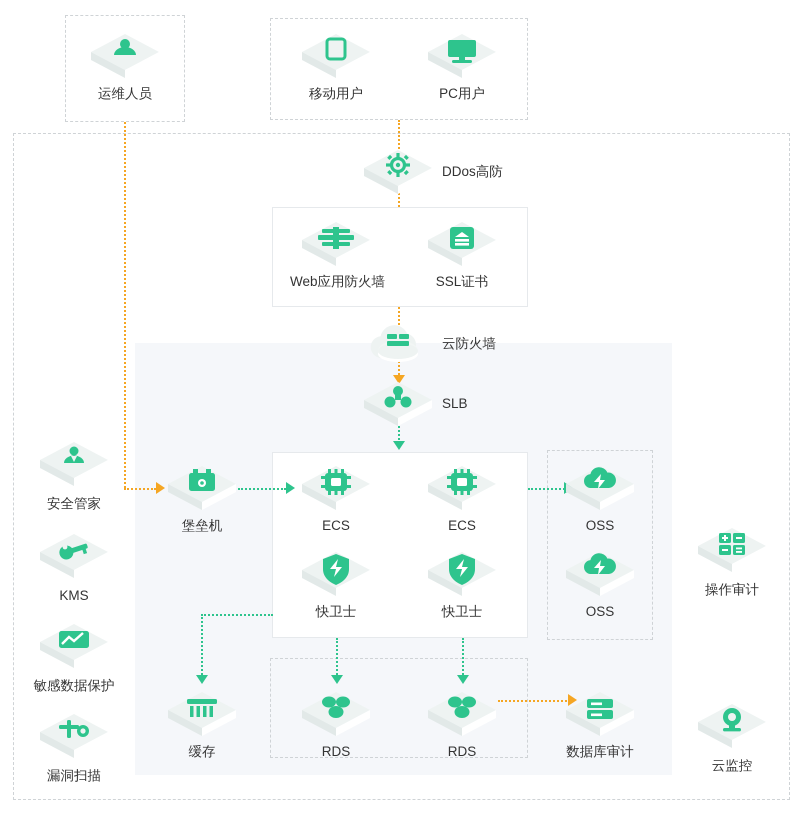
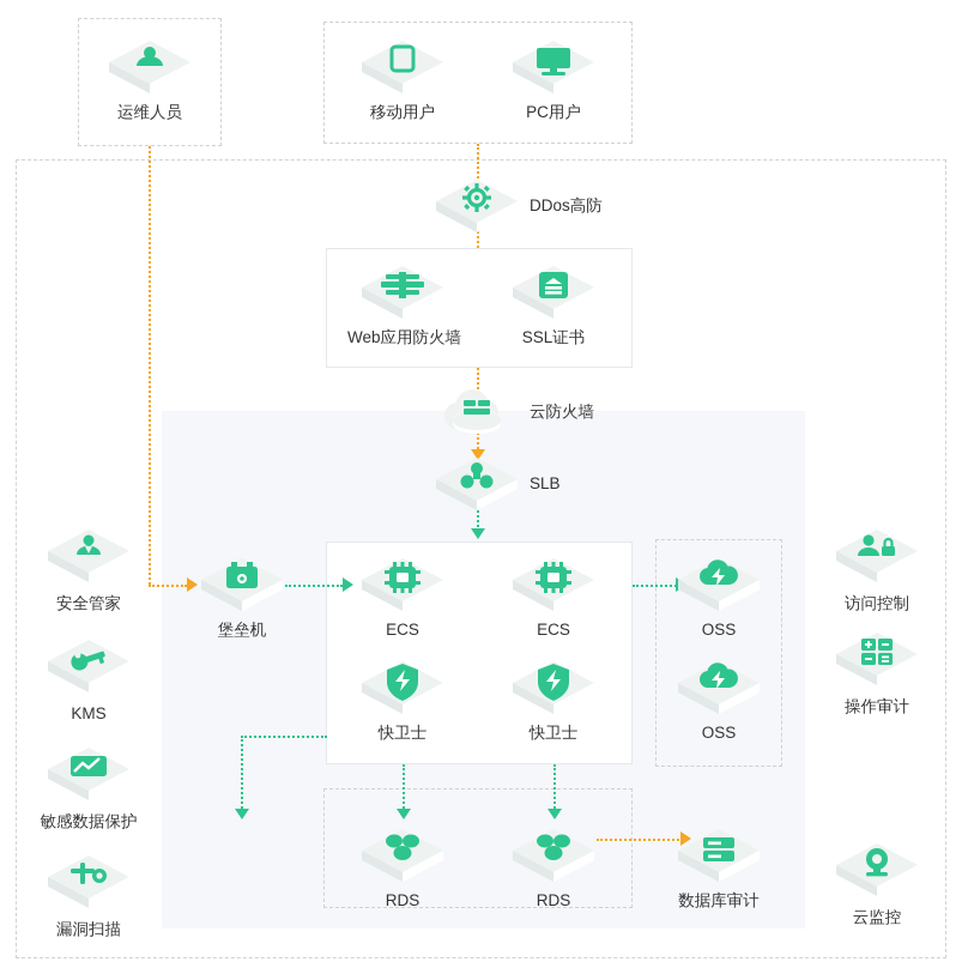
  运维人员
  移动用户
  PC用户
  DDos高防
  Web应用防火墙
  SSL证书
  云防火墙
  SLB
  堡垒机
  ECS
  ECS
  快卫士
  快卫士
  OSS
  OSS
- 缓存
  RDS
  RDS
  数据库审计
  安全管家
  KMS
  敏感数据保护
  漏洞扫描
+ 访问控制
  操作审计
  云监控
